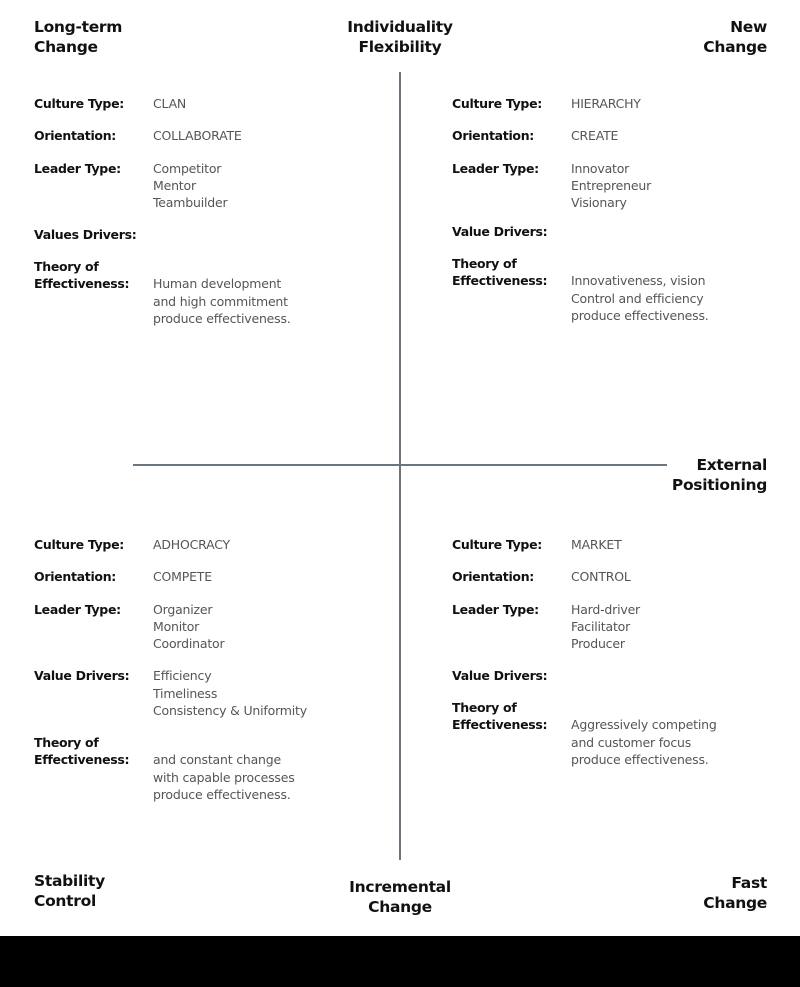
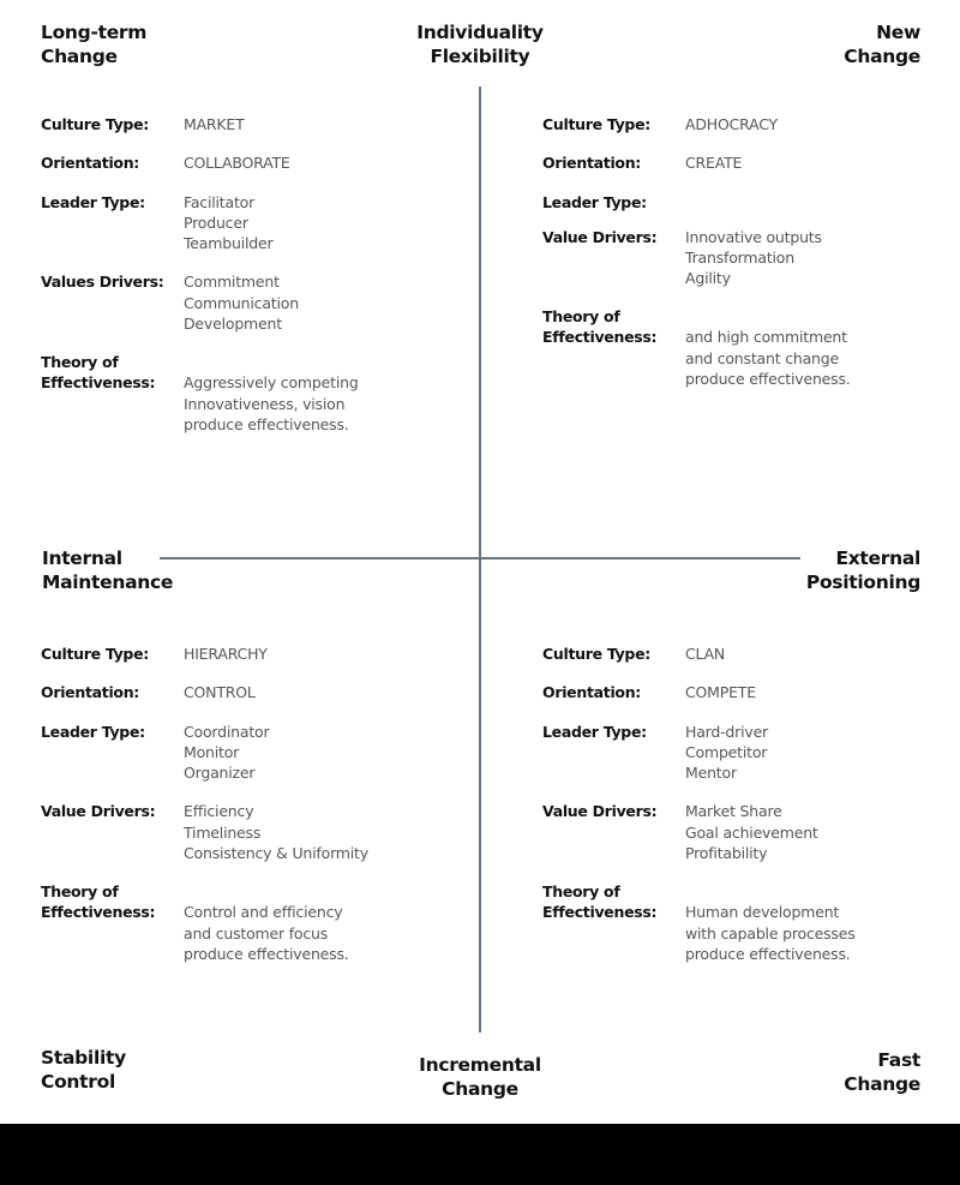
  Long-term
  Change
  Individuality
  Flexibility
  New
  Change
+ Internal
+ Maintenance
  External
  Positioning
  Stability
  Control
  Incremental
  Change
  Fast
  Change
  Culture Type:
- CLAN
+ MARKET
  Orientation:
  COLLABORATE
  Leader Type:
- Competitor
+ Facilitator
- Mentor
+ Producer
  Teambuilder
  Values Drivers:
+ Commitment
+ Communication
+ Development
  Theory of
  Effectiveness:
- Human development
+ Aggressively competing
- and high commitment
+ Innovativeness, vision
  produce effectiveness.
  Culture Type:
- HIERARCHY
+ ADHOCRACY
  Orientation:
  CREATE
  Leader Type:
- Innovator
- Entrepreneur
- Visionary
  Value Drivers:
+ Innovative outputs
+ Transformation
+ Agility
  Theory of
  Effectiveness:
- Innovativeness, vision
+ and high commitment
- Control and efficiency
+ and constant change
  produce effectiveness.
  Culture Type:
- ADHOCRACY
+ HIERARCHY
  Orientation:
- COMPETE
+ CONTROL
  Leader Type:
- Organizer
+ Coordinator
  Monitor
- Coordinator
+ Organizer
  Value Drivers:
  Efficiency
  Timeliness
  Consistency & Uniformity
  Theory of
  Effectiveness:
- and constant change
+ Control and efficiency
- with capable processes
+ and customer focus
  produce effectiveness.
  Culture Type:
- MARKET
+ CLAN
  Orientation:
- CONTROL
+ COMPETE
  Leader Type:
  Hard-driver
- Facilitator
+ Competitor
- Producer
+ Mentor
  Value Drivers:
+ Market Share
+ Goal achievement
+ Profitability
  Theory of
  Effectiveness:
- Aggressively competing
+ Human development
- and customer focus
+ with capable processes
  produce effectiveness.
